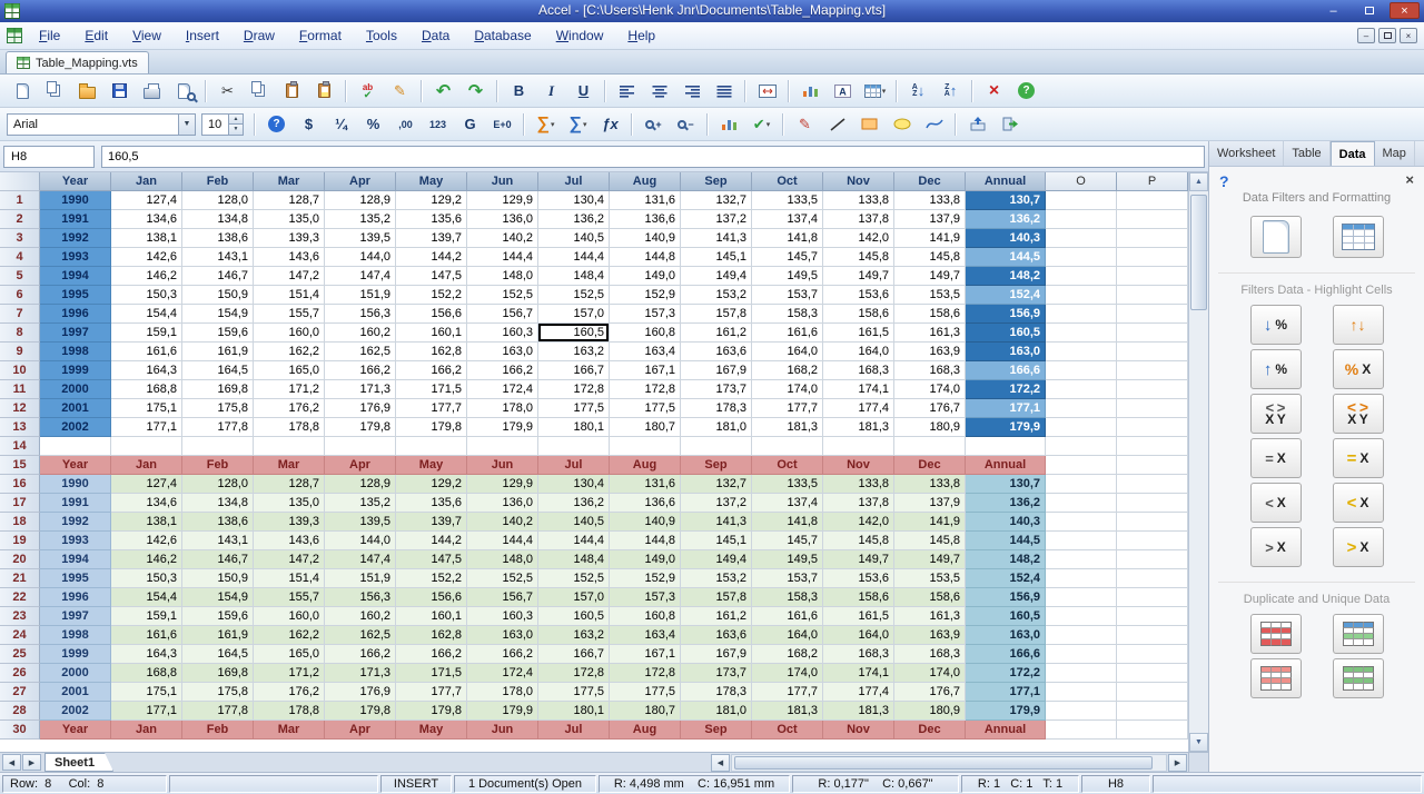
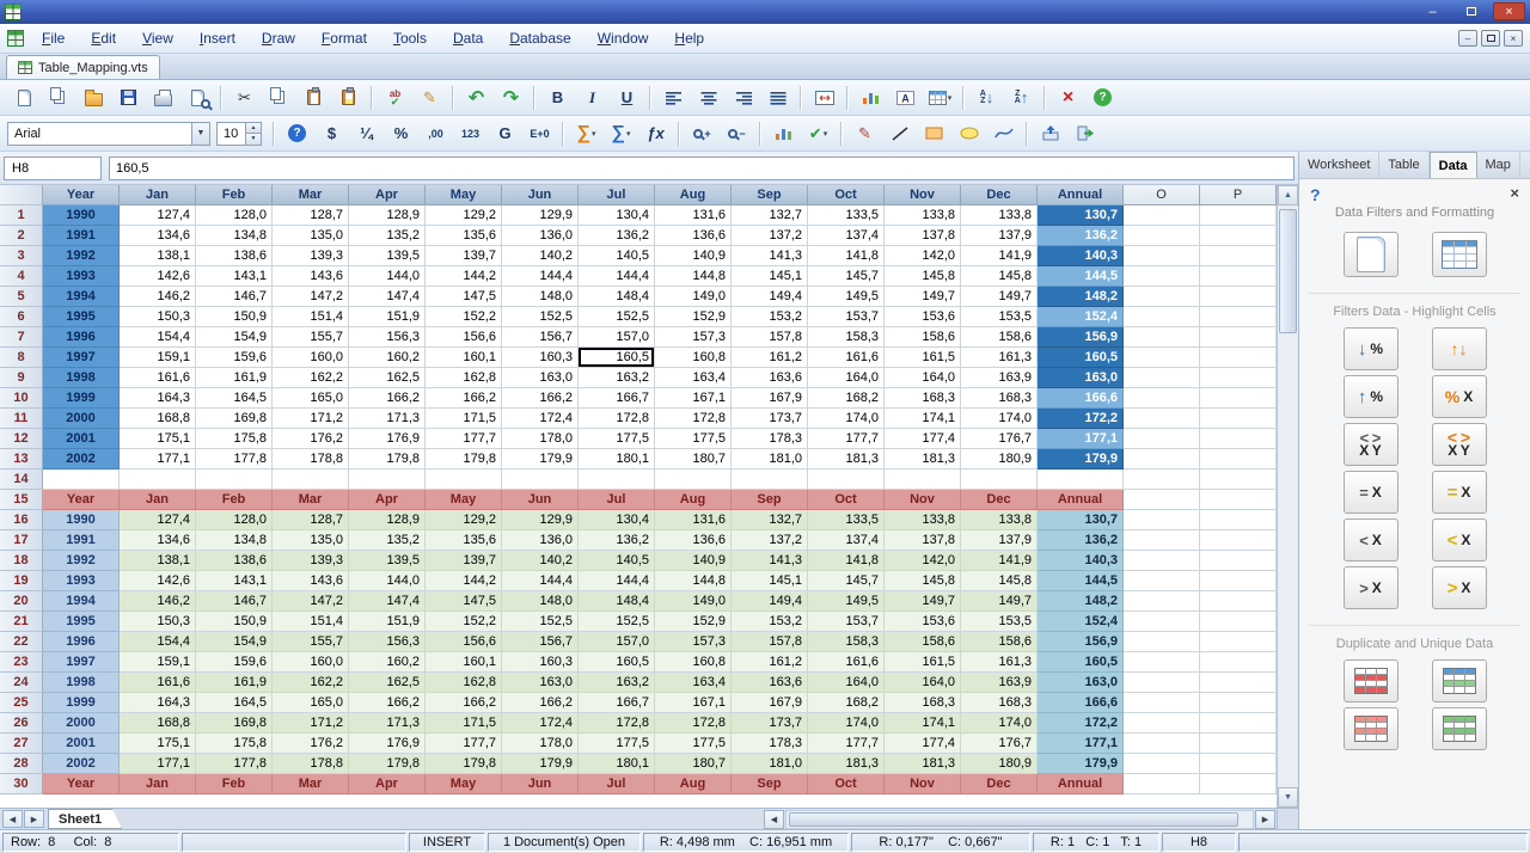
- Accel - [C:\Users\Henk Jnr\Documents\Table_Mapping.vts]
  –
  ×
  File
  Edit
  View
  Insert
  Draw
  Format
  Tools
  Data
  Database
  Window
  Help
  –
  ×
  Table_Mapping.vts
  ✂
  ab
  ✔
  ✎
  ↶
  ↷
  B
  I
  U
  A
  ↓
  ↑
  ×
  ?
  Arial
  10
  ?
  $
  ¼
  %
  ,00
  123
  G
  E+0
  ∑
  ∑
  ƒx
  +
  −
  ✔
  ✎
  H8
  160,5
  Year
  Jan
  Feb
  Mar
  Apr
  May
  Jun
  Jul
  Aug
  Sep
  Oct
  Nov
  Dec
  Annual
  O
  P
  1
  1990
  127,4
  128,0
  128,7
  128,9
  129,2
  129,9
  130,4
  131,6
  132,7
  133,5
  133,8
  133,8
  130,7
  2
  1991
  134,6
  134,8
  135,0
  135,2
  135,6
  136,0
  136,2
  136,6
  137,2
  137,4
  137,8
  137,9
  136,2
  3
  1992
  138,1
  138,6
  139,3
  139,5
  139,7
  140,2
  140,5
  140,9
  141,3
  141,8
  142,0
  141,9
  140,3
  4
  1993
  142,6
  143,1
  143,6
  144,0
  144,2
  144,4
  144,4
  144,8
  145,1
  145,7
  145,8
  145,8
  144,5
  5
  1994
  146,2
  146,7
  147,2
  147,4
  147,5
  148,0
  148,4
  149,0
  149,4
  149,5
  149,7
  149,7
  148,2
  6
  1995
  150,3
  150,9
  151,4
  151,9
  152,2
  152,5
  152,5
  152,9
  153,2
  153,7
  153,6
  153,5
  152,4
  7
  1996
  154,4
  154,9
  155,7
  156,3
  156,6
  156,7
  157,0
  157,3
  157,8
  158,3
  158,6
  158,6
  156,9
  8
  1997
  159,1
  159,6
  160,0
  160,2
  160,1
  160,3
  160,5
  160,8
  161,2
  161,6
  161,5
  161,3
  160,5
  9
  1998
  161,6
  161,9
  162,2
  162,5
  162,8
  163,0
  163,2
  163,4
  163,6
  164,0
  164,0
  163,9
  163,0
  10
  1999
  164,3
  164,5
  165,0
  166,2
  166,2
  166,2
  166,7
  167,1
  167,9
  168,2
  168,3
  168,3
  166,6
  11
  2000
  168,8
  169,8
  171,2
  171,3
  171,5
  172,4
  172,8
  172,8
  173,7
  174,0
  174,1
  174,0
  172,2
  12
  2001
  175,1
  175,8
  176,2
  176,9
  177,7
  178,0
  177,5
  177,5
  178,3
  177,7
  177,4
  176,7
  177,1
  13
  2002
  177,1
  177,8
  178,8
  179,8
  179,8
  179,9
  180,1
  180,7
  181,0
  181,3
  181,3
  180,9
  179,9
  14
  15
  Year
  Jan
  Feb
  Mar
  Apr
  May
  Jun
  Jul
  Aug
  Sep
  Oct
  Nov
  Dec
  Annual
  16
  1990
  127,4
  128,0
  128,7
  128,9
  129,2
  129,9
  130,4
  131,6
  132,7
  133,5
  133,8
  133,8
  130,7
  17
  1991
  134,6
  134,8
  135,0
  135,2
  135,6
  136,0
  136,2
  136,6
  137,2
  137,4
  137,8
  137,9
  136,2
  18
  1992
  138,1
  138,6
  139,3
  139,5
  139,7
  140,2
  140,5
  140,9
  141,3
  141,8
  142,0
  141,9
  140,3
  19
  1993
  142,6
  143,1
  143,6
  144,0
  144,2
  144,4
  144,4
  144,8
  145,1
  145,7
  145,8
  145,8
  144,5
  20
  1994
  146,2
  146,7
  147,2
  147,4
  147,5
  148,0
  148,4
  149,0
  149,4
  149,5
  149,7
  149,7
  148,2
  21
  1995
  150,3
  150,9
  151,4
  151,9
  152,2
  152,5
  152,5
  152,9
  153,2
  153,7
  153,6
  153,5
  152,4
  22
  1996
  154,4
  154,9
  155,7
  156,3
  156,6
  156,7
  157,0
  157,3
  157,8
  158,3
  158,6
  158,6
  156,9
  23
  1997
  159,1
  159,6
  160,0
  160,2
  160,1
  160,3
  160,5
  160,8
  161,2
  161,6
  161,5
  161,3
  160,5
  24
  1998
  161,6
  161,9
  162,2
  162,5
  162,8
  163,0
  163,2
  163,4
  163,6
  164,0
  164,0
  163,9
  163,0
  25
  1999
  164,3
  164,5
  165,0
  166,2
  166,2
  166,2
  166,7
  167,1
  167,9
  168,2
  168,3
  168,3
  166,6
  26
  2000
  168,8
  169,8
  171,2
  171,3
  171,5
  172,4
  172,8
  172,8
  173,7
  174,0
  174,1
  174,0
  172,2
  27
  2001
  175,1
  175,8
  176,2
  176,9
  177,7
  178,0
  177,5
  177,5
  178,3
  177,7
  177,4
  176,7
  177,1
  28
  2002
  177,1
  177,8
  178,8
  179,8
  179,8
  179,9
  180,1
  180,7
  181,0
  181,3
  181,3
  180,9
  179,9
  30
  Year
  Jan
  Feb
  Mar
  Apr
  May
  Jun
  Jul
  Aug
  Sep
  Oct
  Nov
  Dec
  Annual
  Worksheet
  Table
  Data
  Map
  ?
  ×
  Data Filters and Formatting
  Filters Data - Highlight Cells
  ↓
  %
  ↑↓
  ↑
  %
  %
  X
  < >
  X Y
  < >
  X Y
  =
  X
  =
  X
  <
  X
  <
  X
  >
  X
  >
  X
  Duplicate and Unique Data
  Sheet1
  Row: 8 Col: 8
  INSERT
  1 Document(s) Open
  R: 4,498 mm C: 16,951 mm
  R: 0,177" C: 0,667"
  R: 1 C: 1 T: 1
  H8
